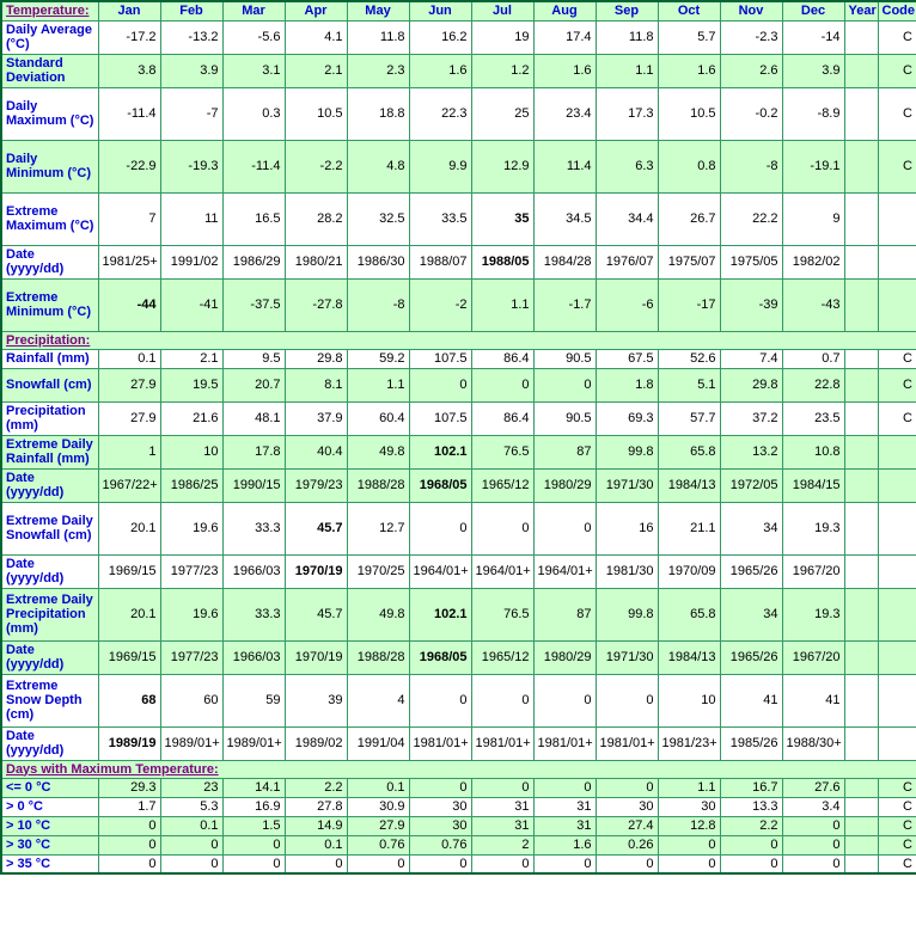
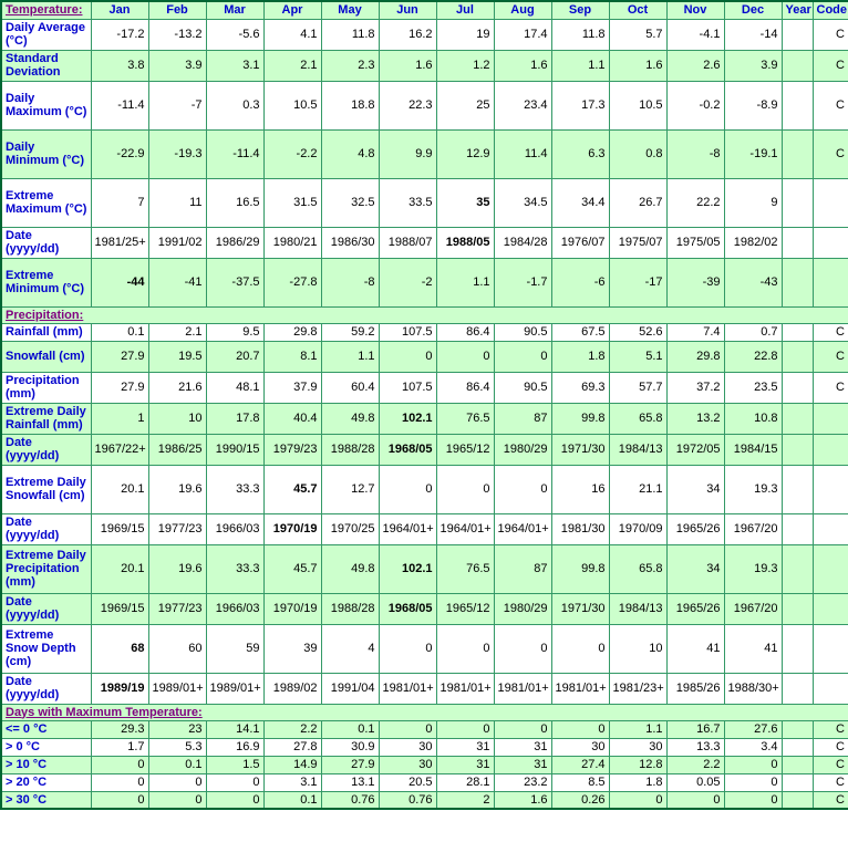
  Temperature:	Jan	Feb	Mar	Apr	May	Jun	Jul	Aug	Sep	Oct	Nov	Dec	Year	Code
- Daily Average (°C)	-17.2	-13.2	-5.6	4.1	11.8	16.2	19	17.4	11.8	5.7	-2.3	-14		C
+ Daily Average (°C)	-17.2	-13.2	-5.6	4.1	11.8	16.2	19	17.4	11.8	5.7	-4.1	-14		C
  Standard Deviation	3.8	3.9	3.1	2.1	2.3	1.6	1.2	1.6	1.1	1.6	2.6	3.9		C
  Daily Maximum (°C)	-11.4	-7	0.3	10.5	18.8	22.3	25	23.4	17.3	10.5	-0.2	-8.9		C
  Daily Minimum (°C)	-22.9	-19.3	-11.4	-2.2	4.8	9.9	12.9	11.4	6.3	0.8	-8	-19.1		C
- Extreme Maximum (°C)	7	11	16.5	28.2	32.5	33.5	35	34.5	34.4	26.7	22.2	9
+ Extreme Maximum (°C)	7	11	16.5	31.5	32.5	33.5	35	34.5	34.4	26.7	22.2	9
  Date (yyyy/dd)	1981/25+	1991/02	1986/29	1980/21	1986/30	1988/07	1988/05	1984/28	1976/07	1975/07	1975/05	1982/02
  Extreme Minimum (°C)	-44	-41	-37.5	-27.8	-8	-2	1.1	-1.7	-6	-17	-39	-43
  Precipitation:
  Rainfall (mm)	0.1	2.1	9.5	29.8	59.2	107.5	86.4	90.5	67.5	52.6	7.4	0.7		C
  Snowfall (cm)	27.9	19.5	20.7	8.1	1.1	0	0	0	1.8	5.1	29.8	22.8		C
  Precipitation (mm)	27.9	21.6	48.1	37.9	60.4	107.5	86.4	90.5	69.3	57.7	37.2	23.5		C
  Extreme Daily Rainfall (mm)	1	10	17.8	40.4	49.8	102.1	76.5	87	99.8	65.8	13.2	10.8
  Date (yyyy/dd)	1967/22+	1986/25	1990/15	1979/23	1988/28	1968/05	1965/12	1980/29	1971/30	1984/13	1972/05	1984/15
  Extreme Daily Snowfall (cm)	20.1	19.6	33.3	45.7	12.7	0	0	0	16	21.1	34	19.3
  Date (yyyy/dd)	1969/15	1977/23	1966/03	1970/19	1970/25	1964/01+	1964/01+	1964/01+	1981/30	1970/09	1965/26	1967/20
  Extreme Daily Precipitation (mm)	20.1	19.6	33.3	45.7	49.8	102.1	76.5	87	99.8	65.8	34	19.3
  Date (yyyy/dd)	1969/15	1977/23	1966/03	1970/19	1988/28	1968/05	1965/12	1980/29	1971/30	1984/13	1965/26	1967/20
  Extreme Snow Depth (cm)	68	60	59	39	4	0	0	0	0	10	41	41
  Date (yyyy/dd)	1989/19	1989/01+	1989/01+	1989/02	1991/04	1981/01+	1981/01+	1981/01+	1981/01+	1981/23+	1985/26	1988/30+
  Days with Maximum Temperature:
  <= 0 °C	29.3	23	14.1	2.2	0.1	0	0	0	0	1.1	16.7	27.6		C
  > 0 °C	1.7	5.3	16.9	27.8	30.9	30	31	31	30	30	13.3	3.4		C
  > 10 °C	0	0.1	1.5	14.9	27.9	30	31	31	27.4	12.8	2.2	0		C
+ > 20 °C	0	0	0	3.1	13.1	20.5	28.1	23.2	8.5	1.8	0.05	0		C
  > 30 °C	0	0	0	0.1	0.76	0.76	2	1.6	0.26	0	0	0		C
- > 35 °C	0	0	0	0	0	0	0	0	0	0	0	0		C
